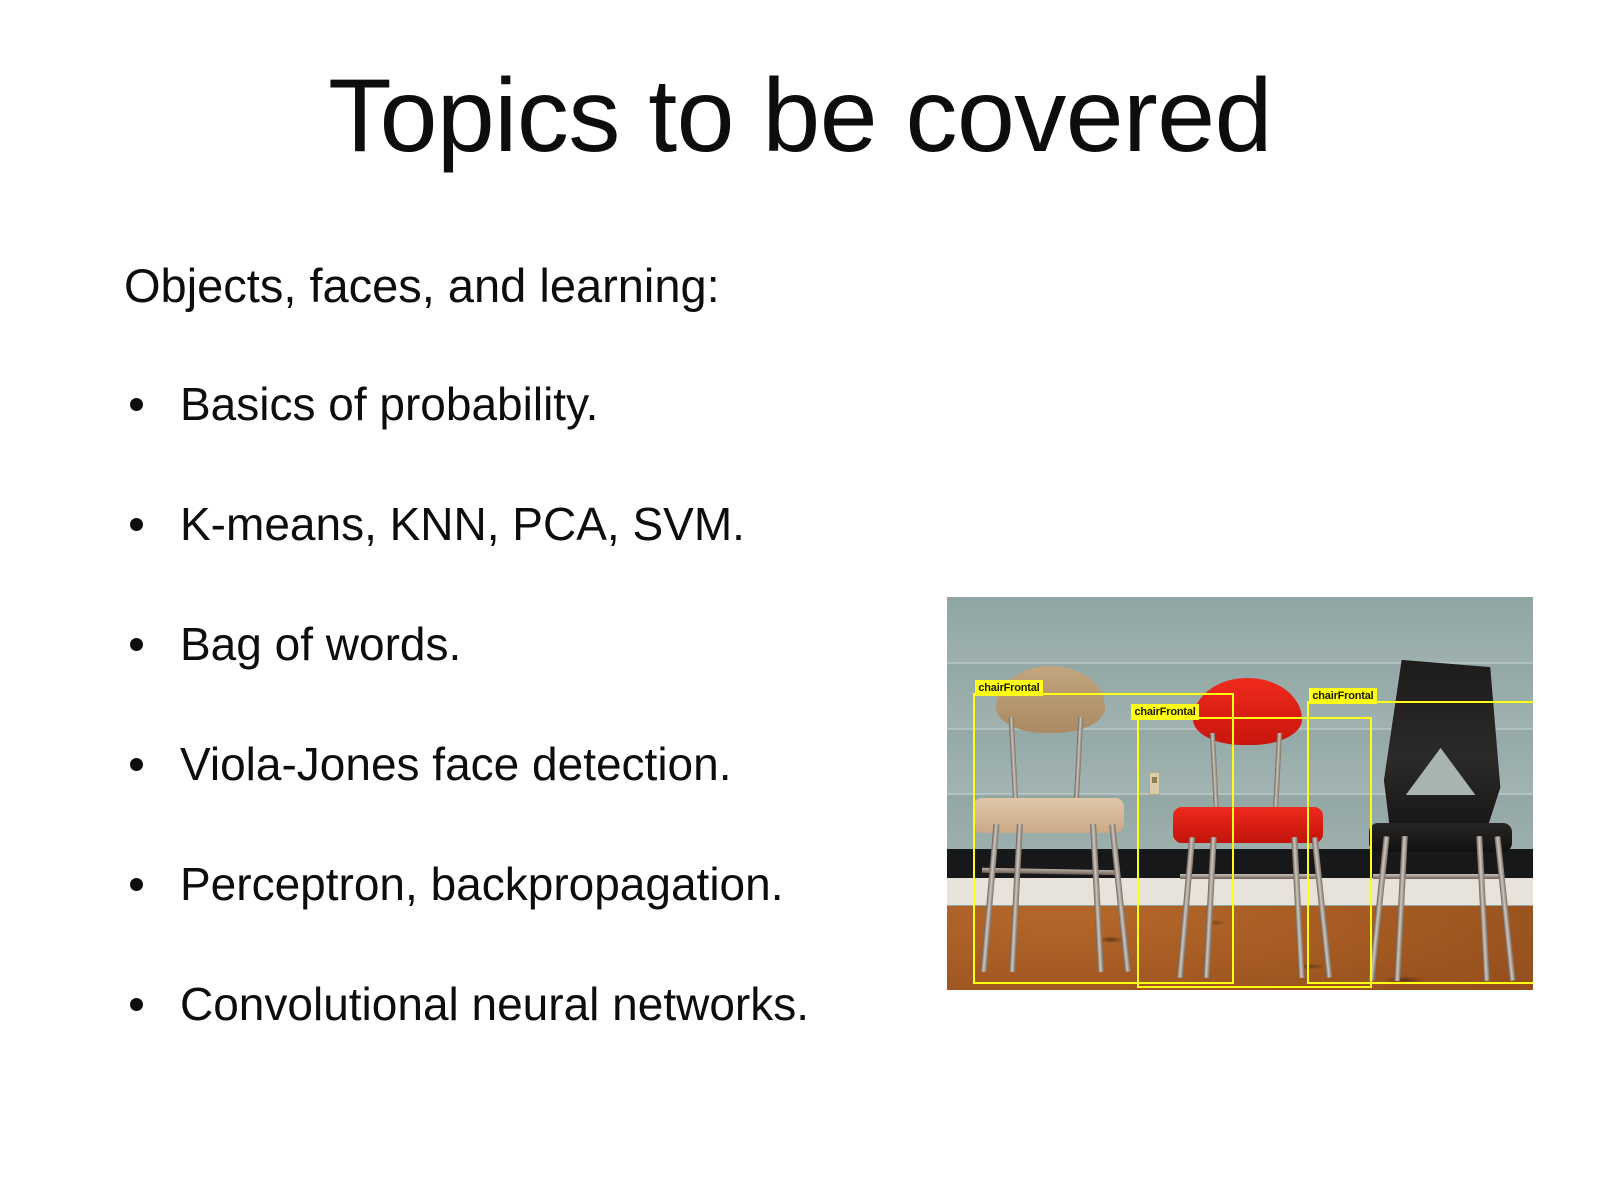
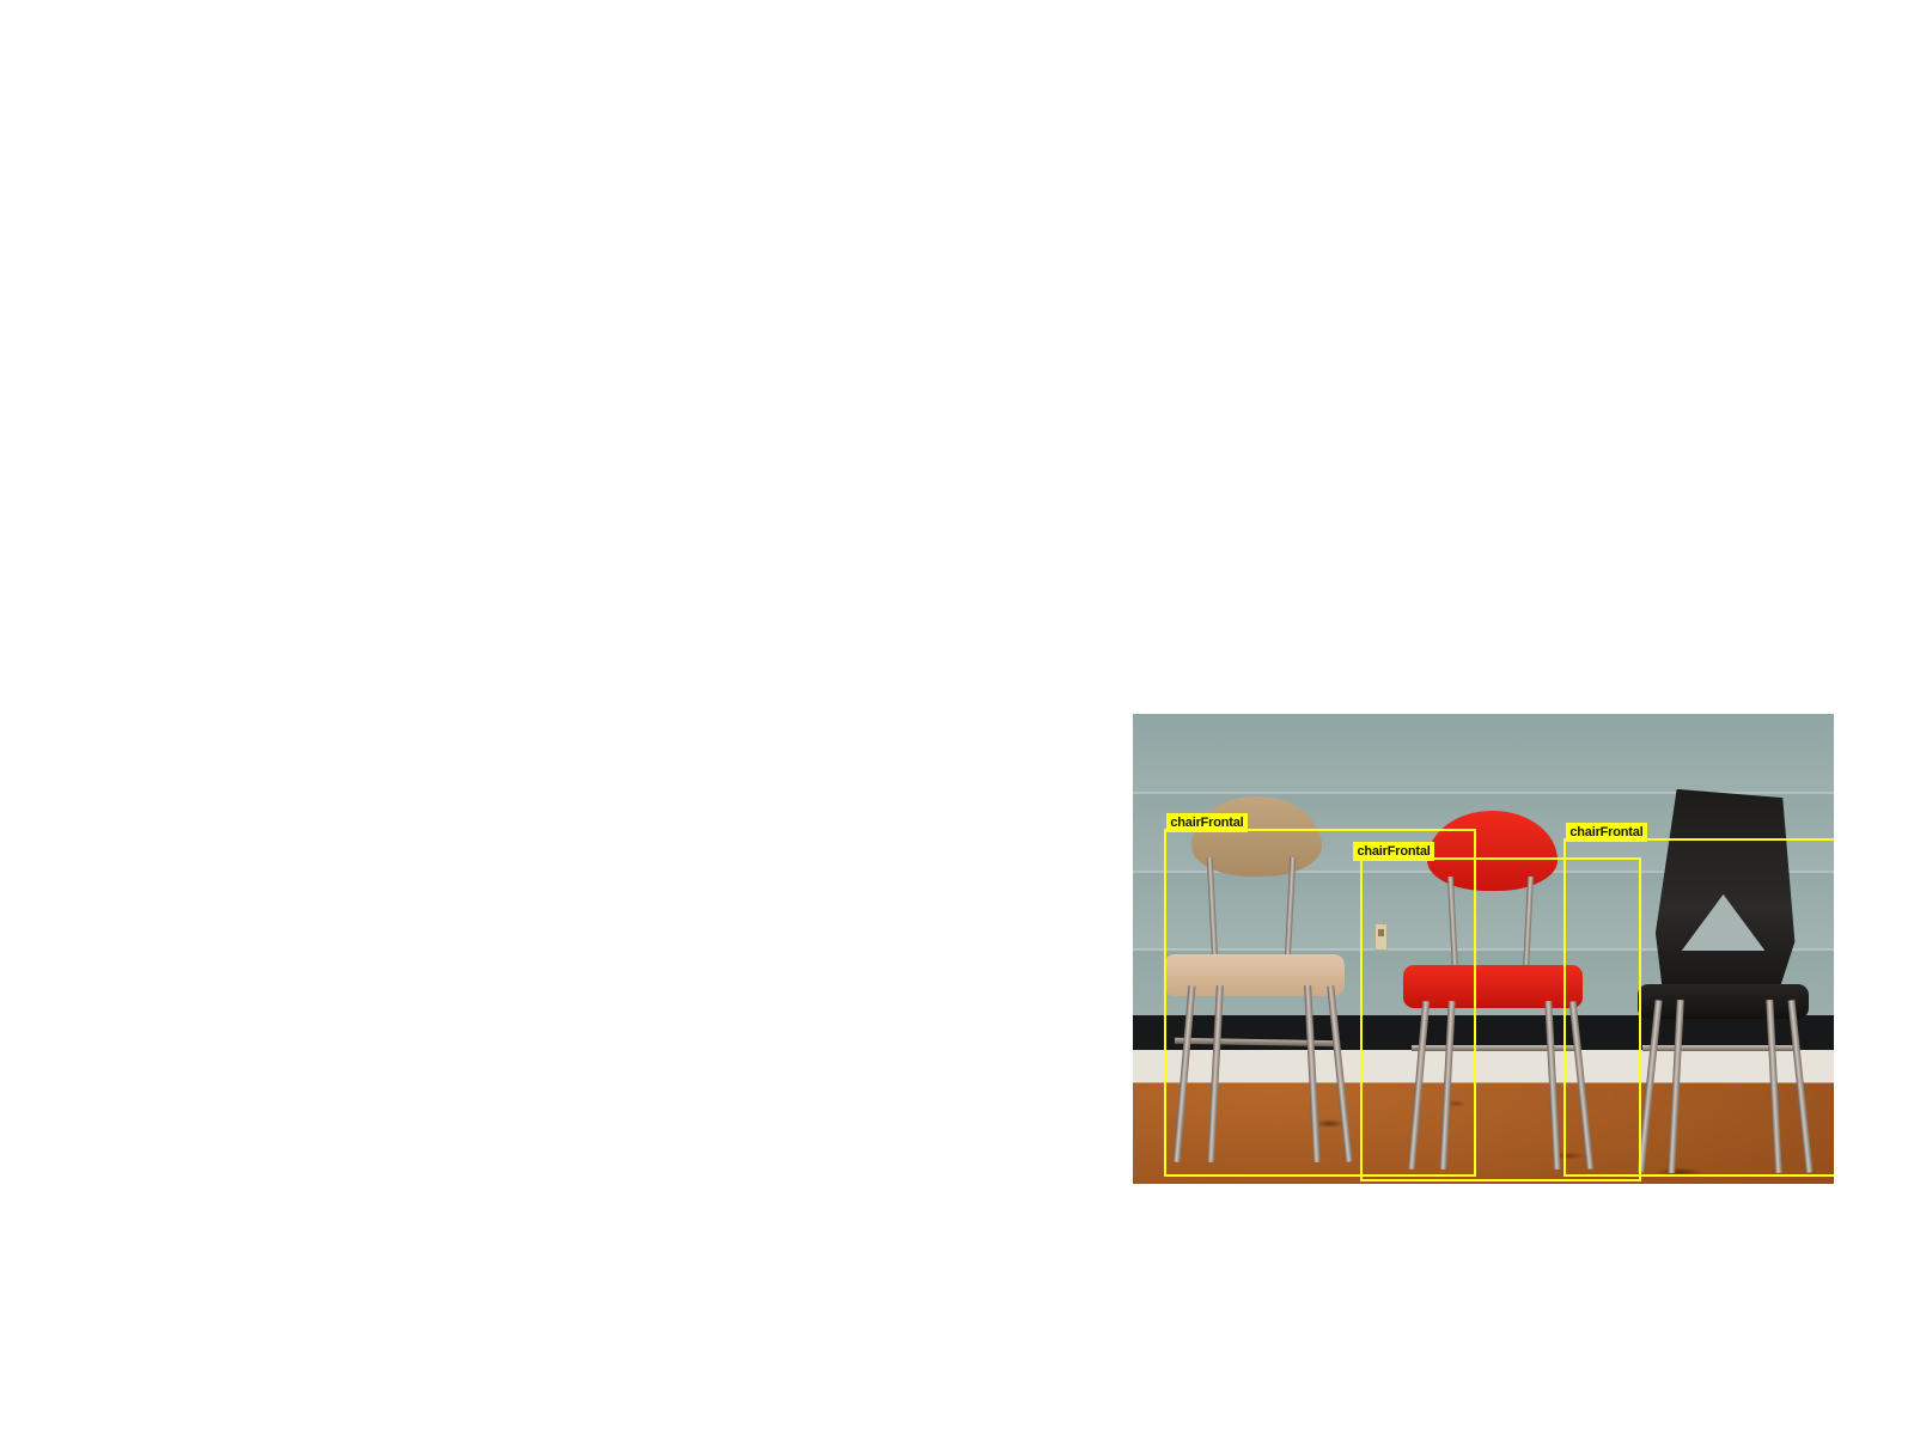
- Topics to be covered
- Objects, faces, and learning:
- Basics of probability.
- K-means, KNN, PCA, SVM.
- Bag of words.
- Viola-Jones face detection.
- Perceptron, backpropagation.
- Convolutional neural networks.
  chairFrontal
  chairFrontal
  chairFrontal
